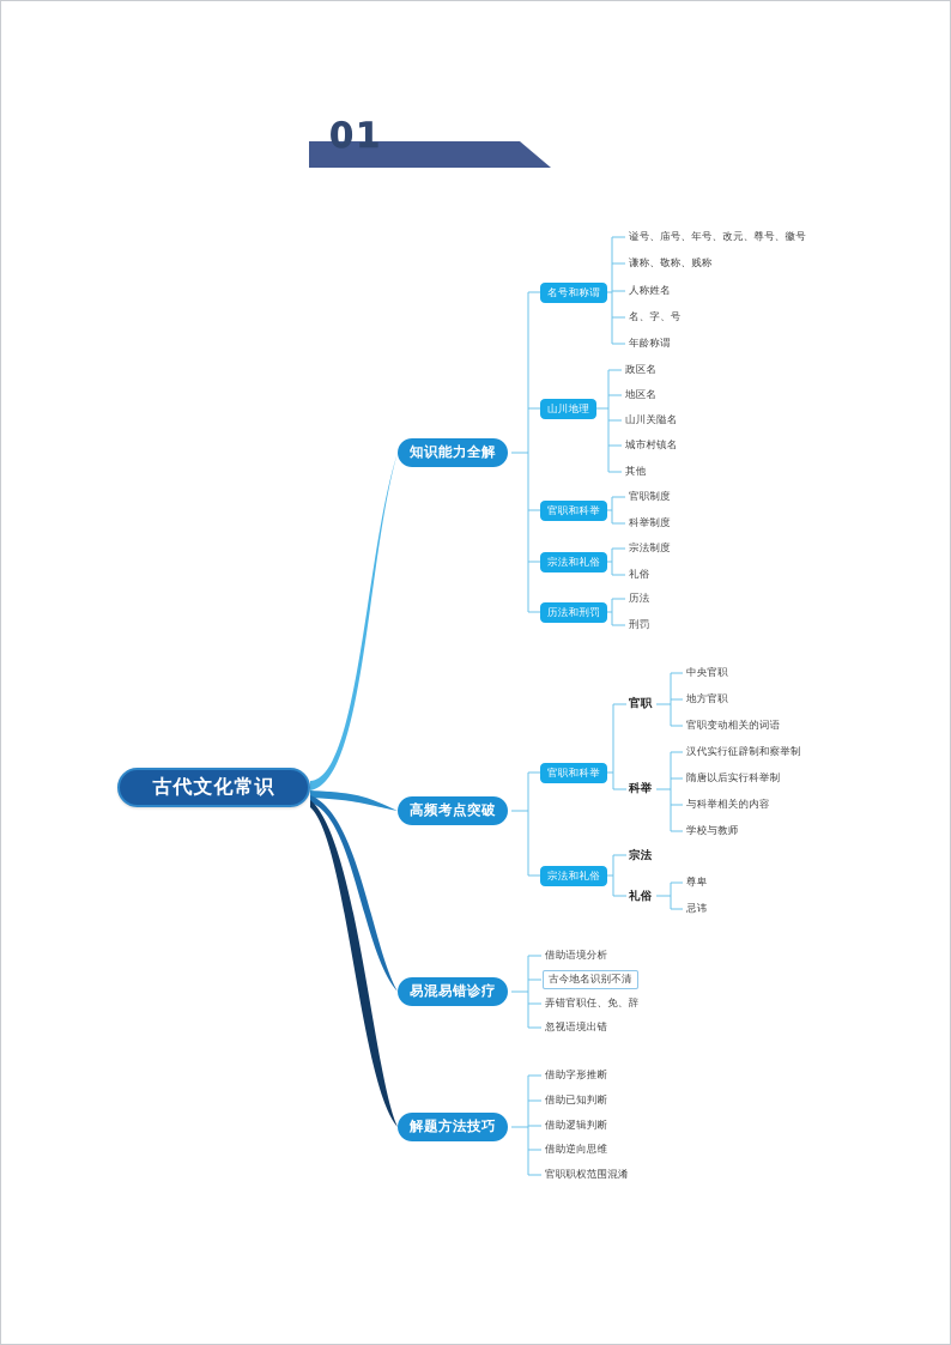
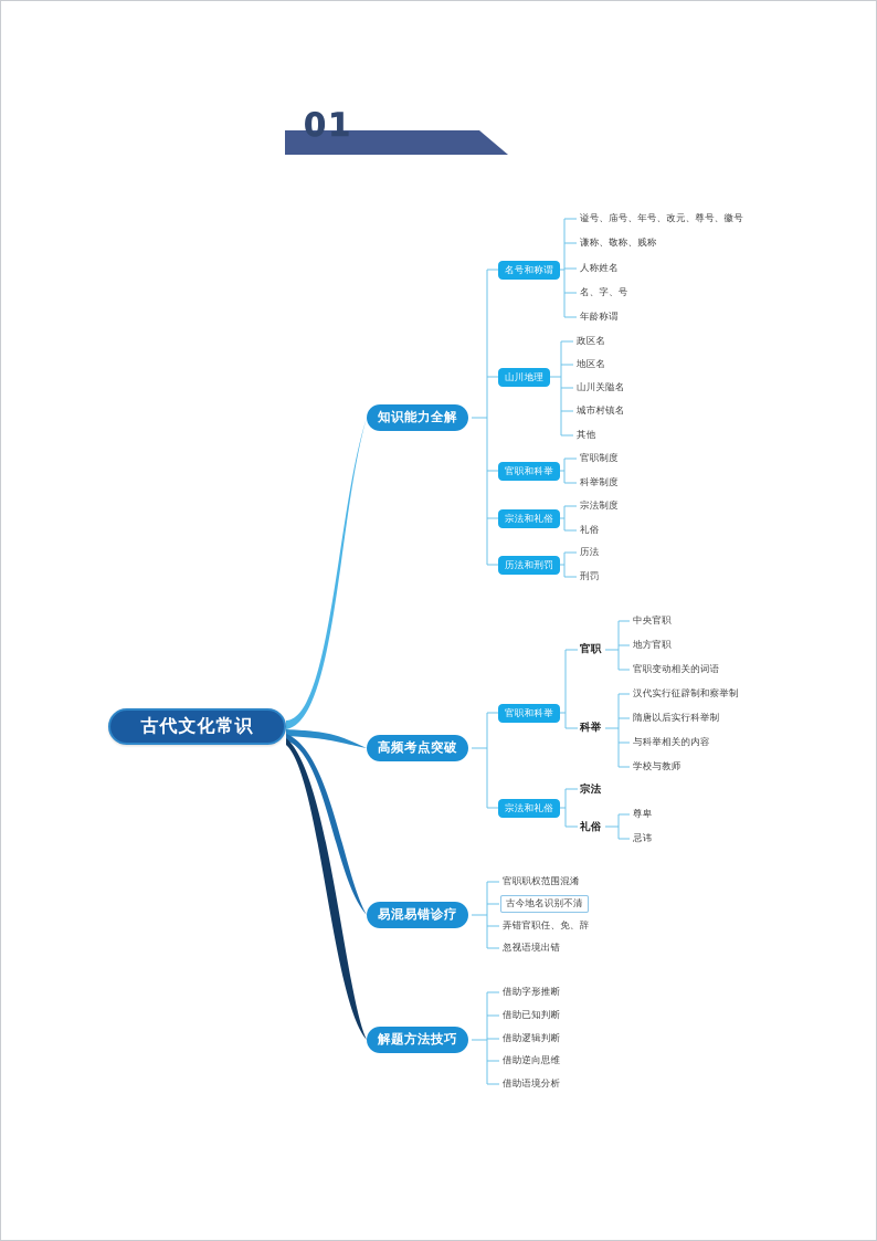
  01
  古代文化常识
  知识能力全解
  高频考点突破
  易混易错诊疗
  解题方法技巧
  名号和称谓
  山川地理
  官职和科举
  宗法和礼俗
  历法和刑罚
  谥号、庙号、年号、改元、尊号、徽号
  谦称、敬称、贱称
  人称姓名
  名、字、号
  年龄称谓
  政区名
  地区名
  山川关隘名
  城市村镇名
  其他
  官职制度
  科举制度
  宗法制度
  礼俗
  历法
  刑罚
  官职和科举
  宗法和礼俗
  官职
  科举
  宗法
  礼俗
  中央官职
  地方官职
  官职变动相关的词语
  汉代实行征辟制和察举制
  隋唐以后实行科举制
  与科举相关的内容
  学校与教师
  尊卑
  忌讳
- 借助语境分析
+ 官职职权范围混淆
  古今地名识别不清
  弄错官职任、免、辞
  忽视语境出错
  借助字形推断
  借助已知判断
  借助逻辑判断
  借助逆向思维
- 官职职权范围混淆
+ 借助语境分析
